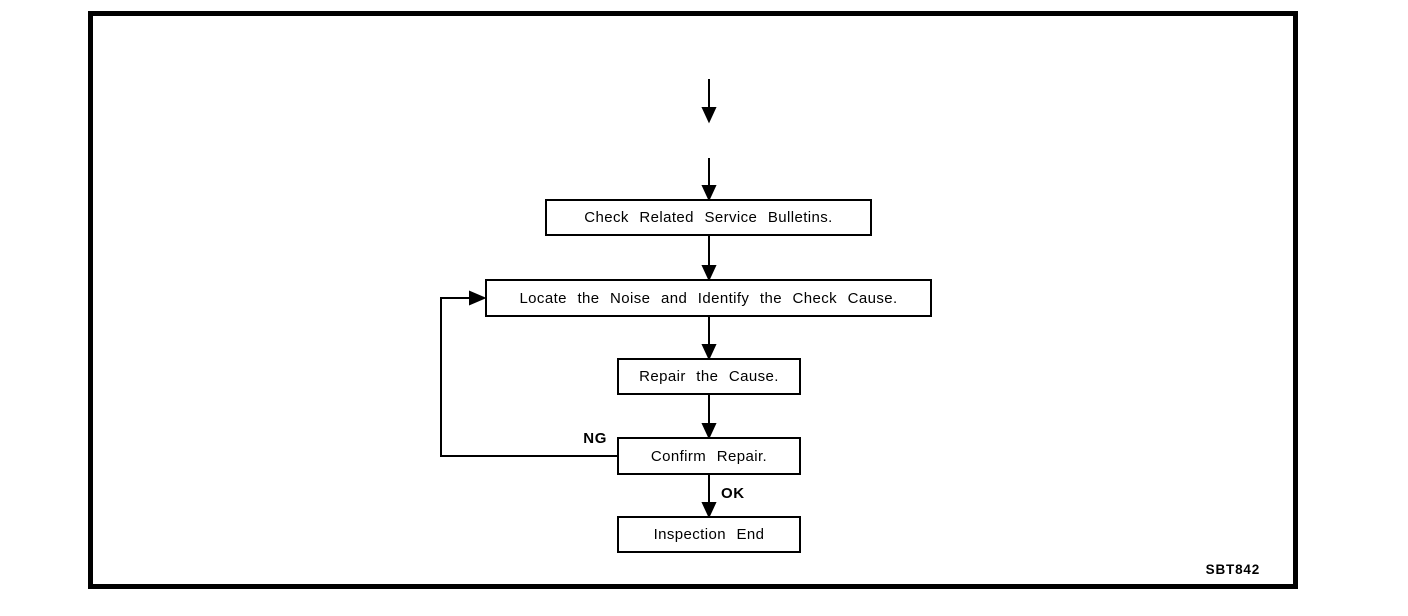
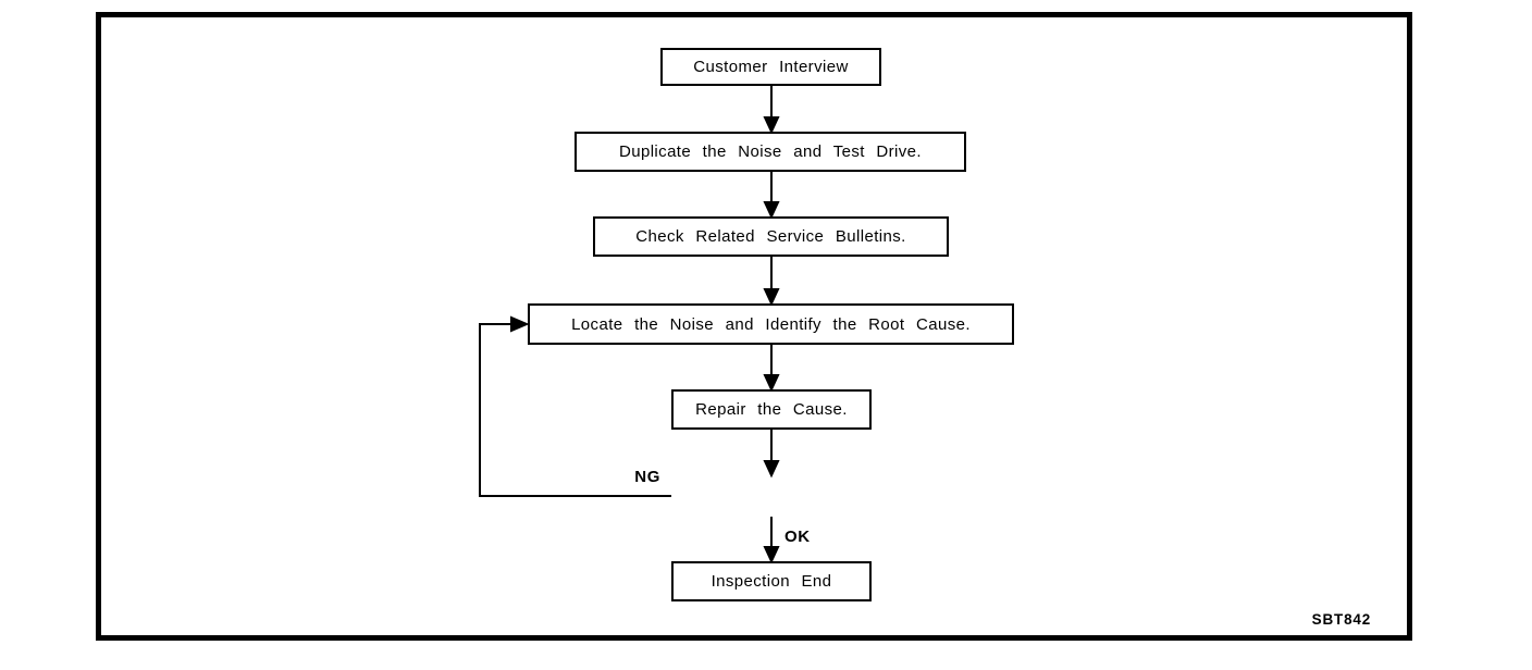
+ Customer Interview
+ Duplicate the Noise and Test Drive.
  Check Related Service Bulletins.
- Locate the Noise and Identify the Check Cause.
+ Locate the Noise and Identify the Root Cause.
  Repair the Cause.
- Confirm Repair.
  Inspection End
  NG
  OK
  SBT842
